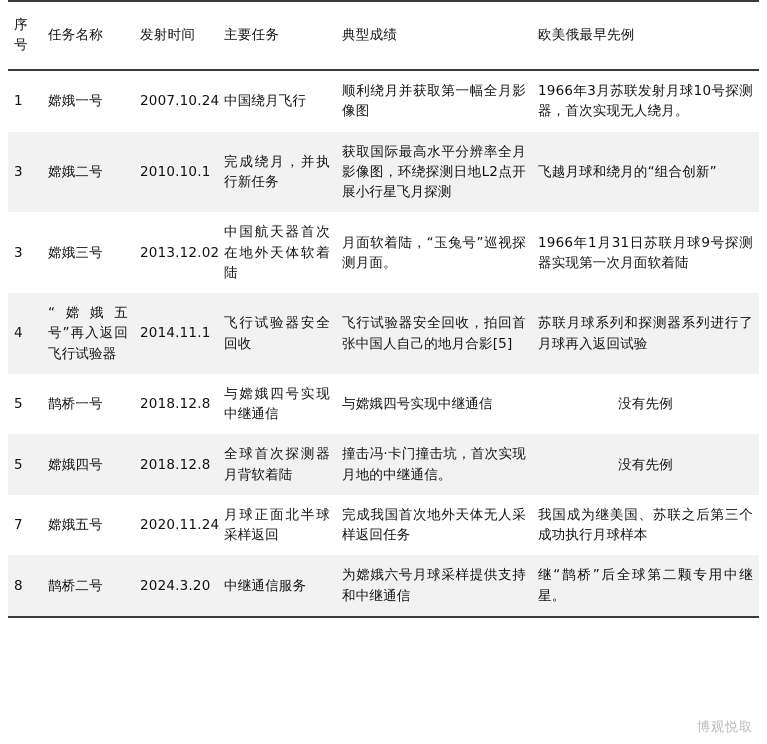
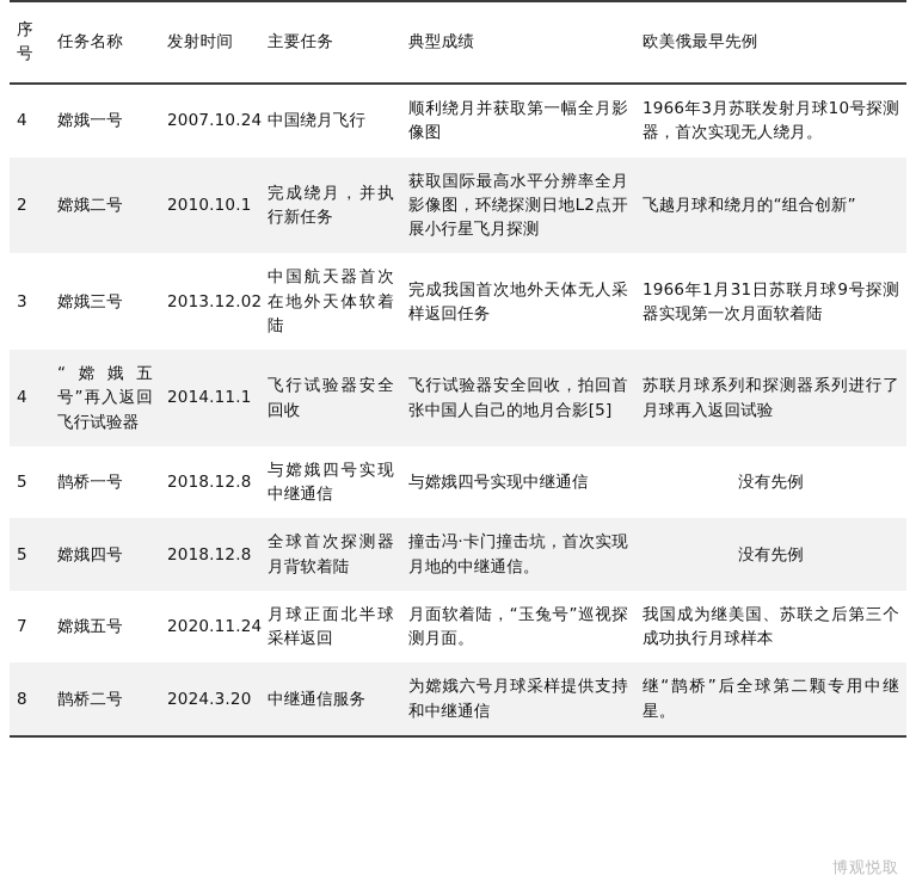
  序号	任务名称	发射时间	主要任务	典型成绩	欧美俄最早先例
- 1	嫦娥一号	2007.10.24	中国绕月飞行	顺利绕月并获取第一幅全月影像图	1966年3月苏联发射月球10号探测器，首次实现无人绕月。
+ 4	嫦娥一号	2007.10.24	中国绕月飞行	顺利绕月并获取第一幅全月影像图	1966年3月苏联发射月球10号探测器，首次实现无人绕月。
- 3	嫦娥二号	2010.10.1	完成绕月，并执行新任务	获取国际最高水平分辨率全月影像图，环绕探测日地L2点开展小行星飞月探测	飞越月球和绕月的“组合创新”
+ 2	嫦娥二号	2010.10.1	完成绕月，并执行新任务	获取国际最高水平分辨率全月影像图，环绕探测日地L2点开展小行星飞月探测	飞越月球和绕月的“组合创新”
- 3	嫦娥三号	2013.12.02	中国航天器首次在地外天体软着陆	月面软着陆，“玉兔号”巡视探测月面。	1966年1月31日苏联月球9号探测器实现第一次月面软着陆
+ 3	嫦娥三号	2013.12.02	中国航天器首次在地外天体软着陆	完成我国首次地外天体无人采样返回任务	1966年1月31日苏联月球9号探测器实现第一次月面软着陆
  4	“嫦娥五号”再入返回飞行试验器	2014.11.1	飞行试验器安全回收	飞行试验器安全回收，拍回首张中国人自己的地月合影[5]	苏联月球系列和探测器系列进行了月球再入返回试验
  5	鹊桥一号	2018.12.8	与嫦娥四号实现中继通信	与嫦娥四号实现中继通信	没有先例
  5	嫦娥四号	2018.12.8	全球首次探测器月背软着陆	撞击冯·卡门撞击坑，首次实现月地的中继通信。	没有先例
- 7	嫦娥五号	2020.11.24	月球正面北半球采样返回	完成我国首次地外天体无人采样返回任务	我国成为继美国、苏联之后第三个成功执行月球样本
+ 7	嫦娥五号	2020.11.24	月球正面北半球采样返回	月面软着陆，“玉兔号”巡视探测月面。	我国成为继美国、苏联之后第三个成功执行月球样本
  8	鹊桥二号	2024.3.20	中继通信服务	为嫦娥六号月球采样提供支持和中继通信	继“鹊桥”后全球第二颗专用中继星。
  博观悦取
